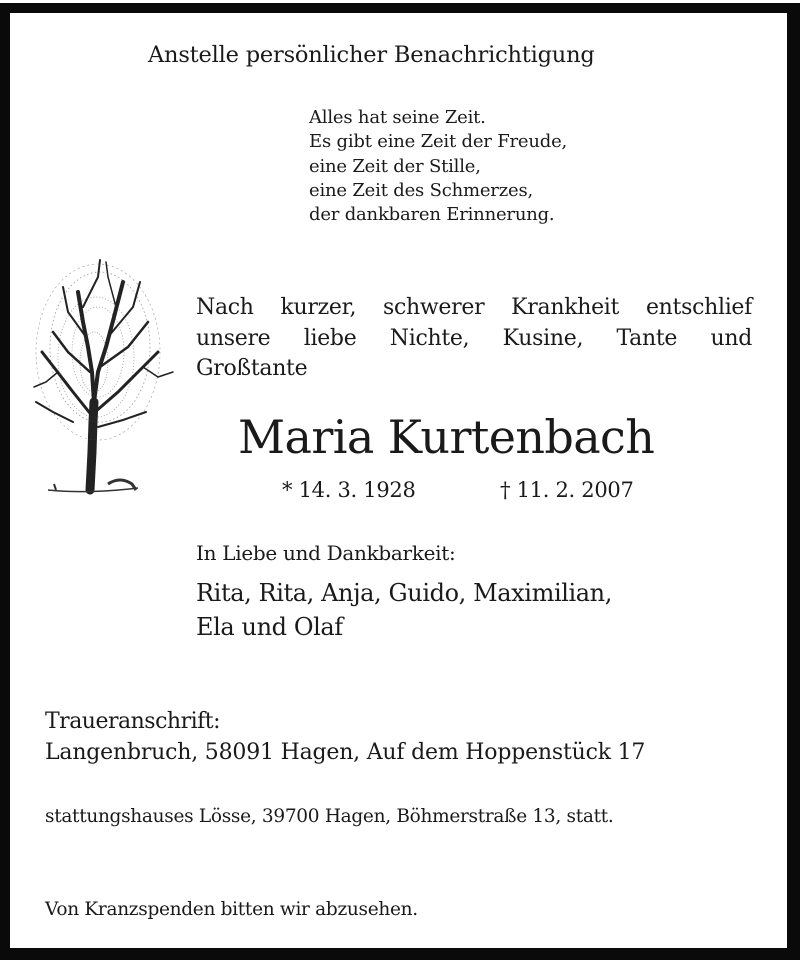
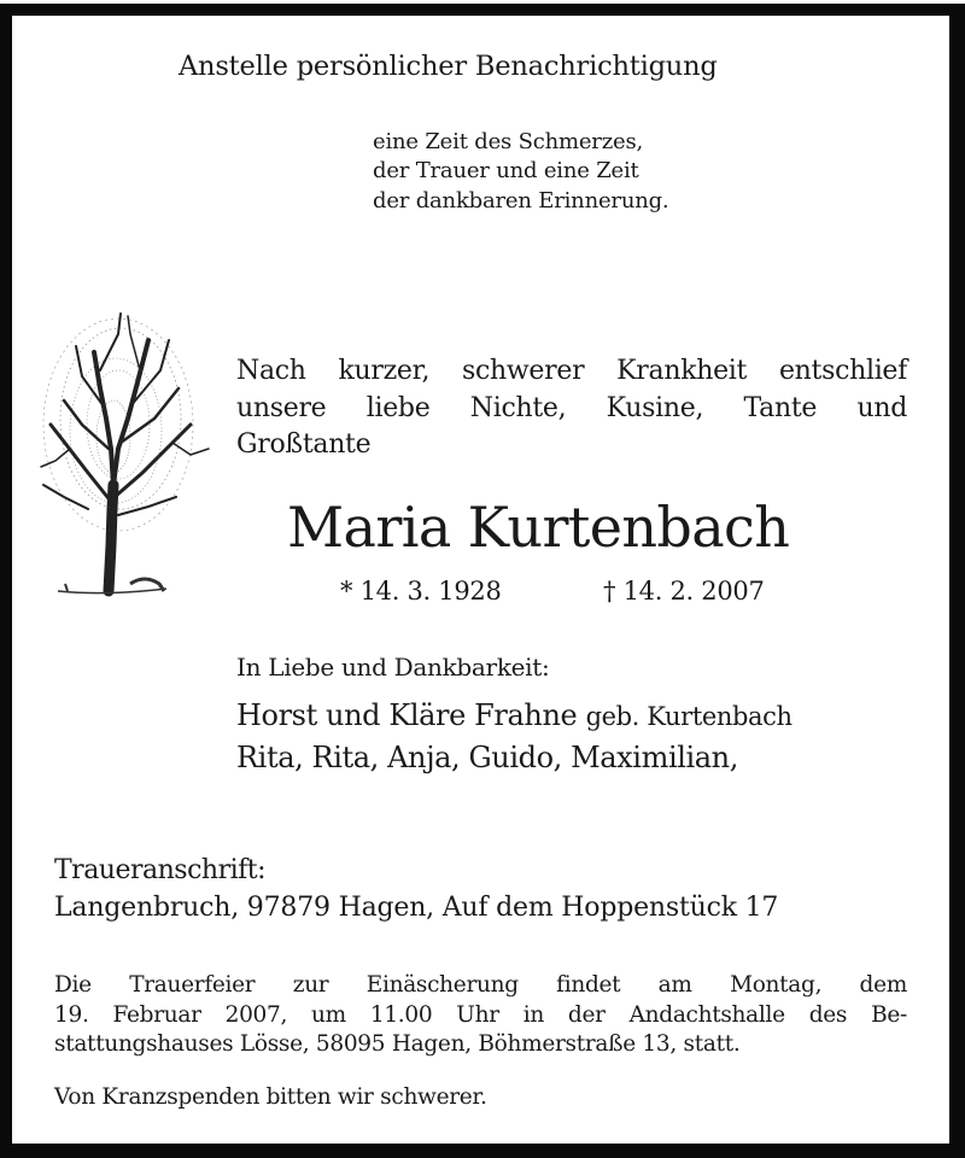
  Anstelle persönlicher Benachrichtigung
- Alles hat seine Zeit.
- Es gibt eine Zeit der Freude,
- eine Zeit der Stille,
  eine Zeit des Schmerzes,
+ der Trauer und eine Zeit
  der dankbaren Erinnerung.
  Nach kurzer, schwerer Krankheit entschlief
  unsere liebe Nichte, Kusine, Tante und
  Großtante
  Maria Kurtenbach
  * 14. 3. 1928
- † 11. 2. 2007
+ † 14. 2. 2007
  In Liebe und Dankbarkeit:
+ Horst und Kläre Frahne geb. Kurtenbach
  Rita, Rita, Anja, Guido, Maximilian,
- Ela und Olaf
  Traueranschrift:
- Langenbruch, 58091 Hagen, Auf dem Hoppenstück 17
+ Langenbruch, 97879 Hagen, Auf dem Hoppenstück 17
+ Die Trauerfeier zur Einäscherung findet am Montag, dem
+ 19. Februar 2007, um 11.00 Uhr in der Andachtshalle des Be-
- stattungshauses Lösse, 39700 Hagen, Böhmerstraße 13, statt.
+ stattungshauses Lösse, 58095 Hagen, Böhmerstraße 13, statt.
- Von Kranzspenden bitten wir abzusehen.
+ Von Kranzspenden bitten wir schwerer.
